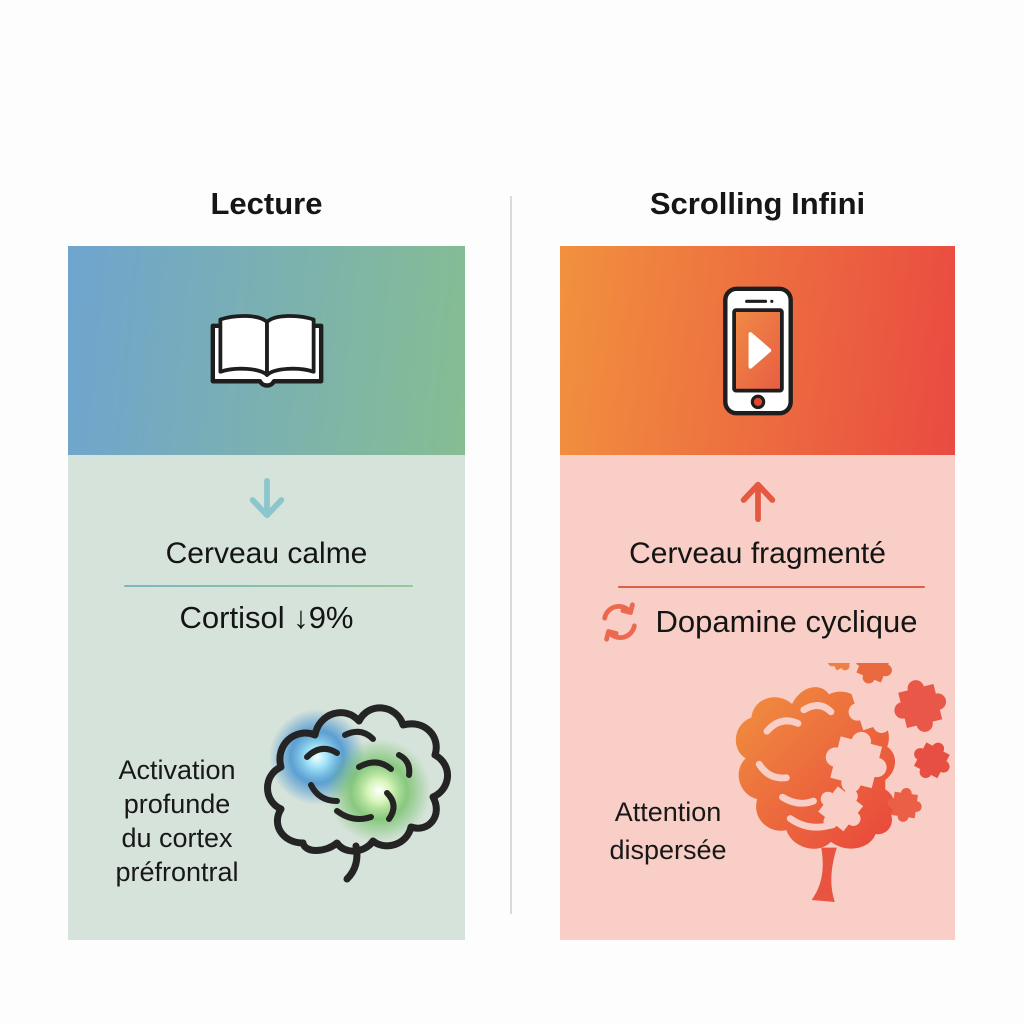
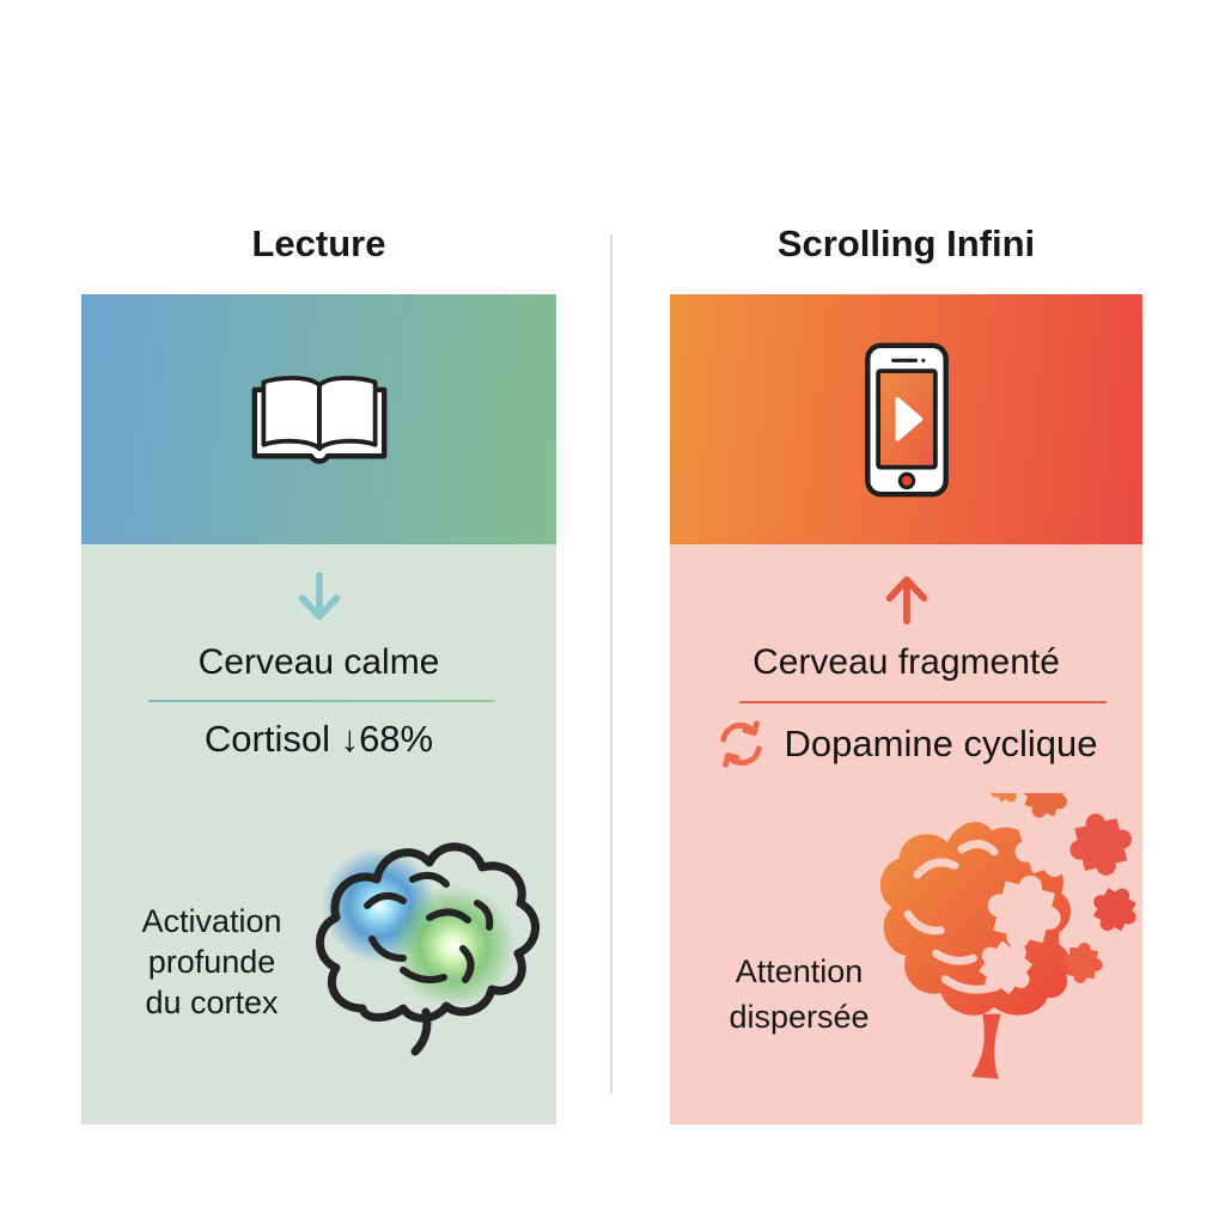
  Lecture
  Scrolling Infini
  Cerveau calme
- Cortisol ↓9%
+ Cortisol ↓68%
  Activation
  profunde
  du cortex
- préfrontral
  Cerveau fragmenté
  Dopamine cyclique
  Attention
  dispersée
